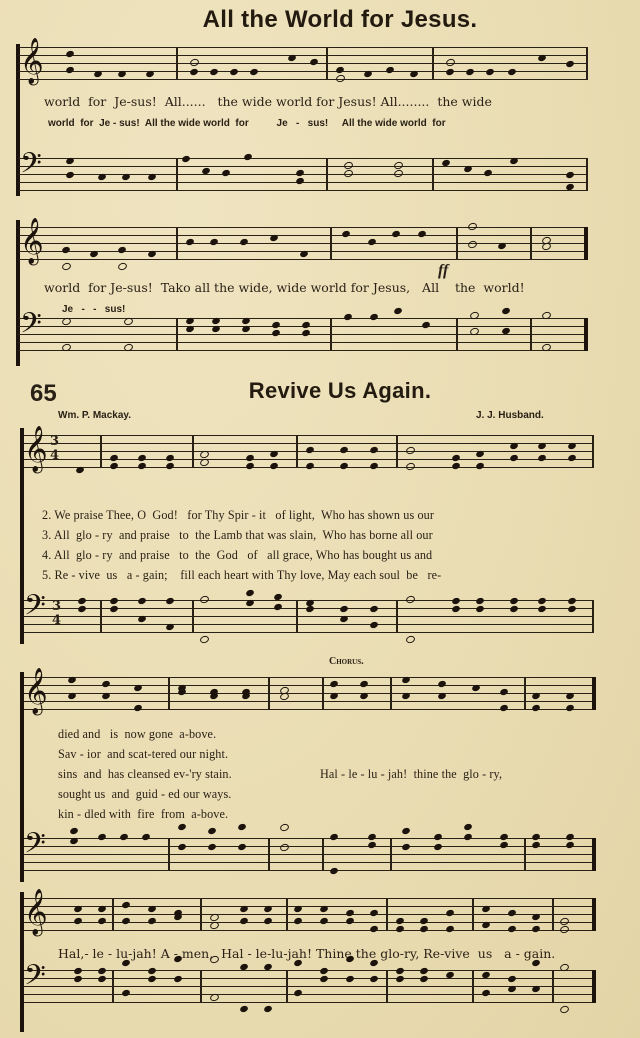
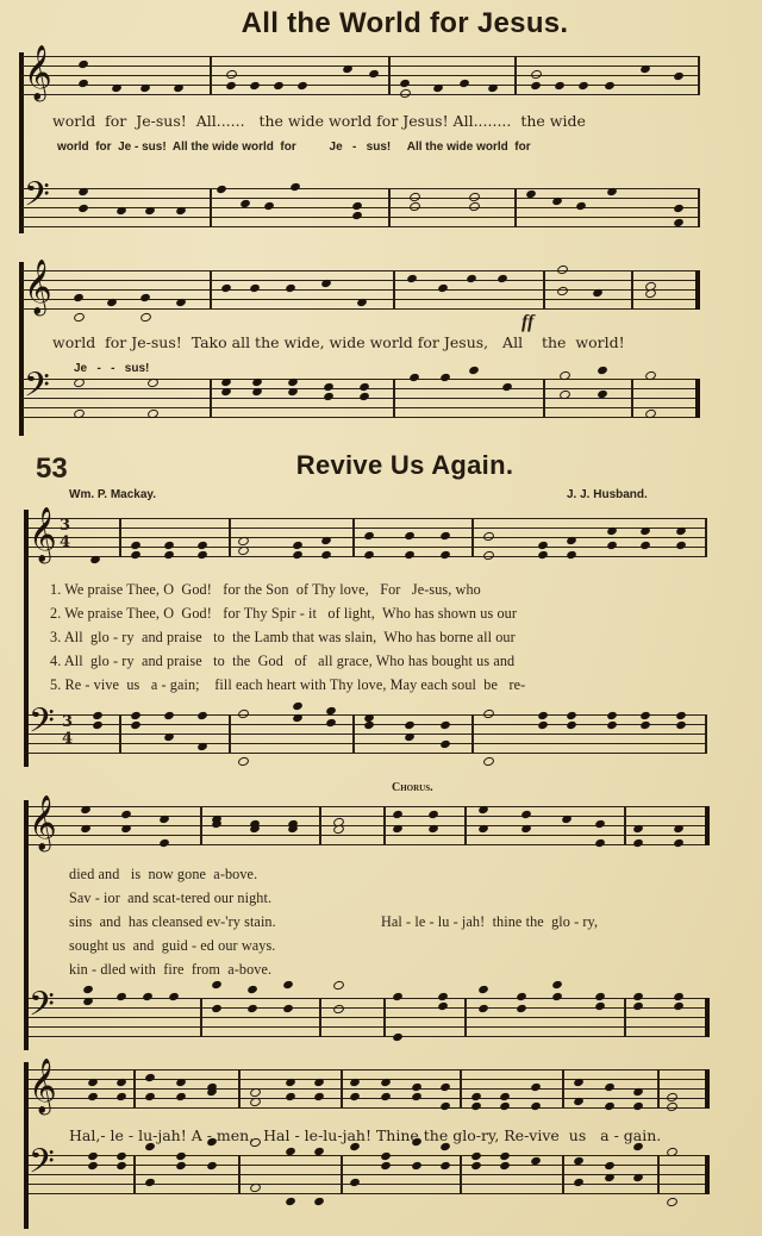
  All the World for Jesus.
  𝄞
  world for Je-sus! All...... the wide world for Jesus! All........ the wide
  world for Je - sus! All the wide world for Je - sus! All the wide world for
  𝄢
  𝄞
  ff
  world for Je-sus! Tako all the wide, wide world for Jesus, All the world!
  Je - - sus!
  𝄢
- 65
+ 53
  Revive Us Again.
  Wm. P. Mackay.
  J. J. Husband.
  𝄞
  3
  4
+ 1. We praise Thee, O God! for the Son of Thy love, For Je-sus, who
  2. We praise Thee, O God! for Thy Spir - it of light, Who has shown us our
  3. All glo - ry and praise to the Lamb that was slain, Who has borne all our
  4. All glo - ry and praise to the God of all grace, Who has bought us and
  5. Re - vive us a - gain; fill each heart with Thy love, May each soul be re-
  𝄢
  3
  4
  Chorus.
  𝄞
  died and is now gone a-bove.
  Sav - ior and scat-tered our night.
  sins and has cleansed ev-'ry stain.
  sought us and guid - ed our ways.
  kin - dled with fire from a-bove.
  Hal - le - lu - jah! thine the glo - ry,
  𝄢
  𝄞
  Hal,- le - lu-jah! A - men, Hal - le-lu-jah! Thine the glo-ry, Re-vive us a - gain.
  𝄢
